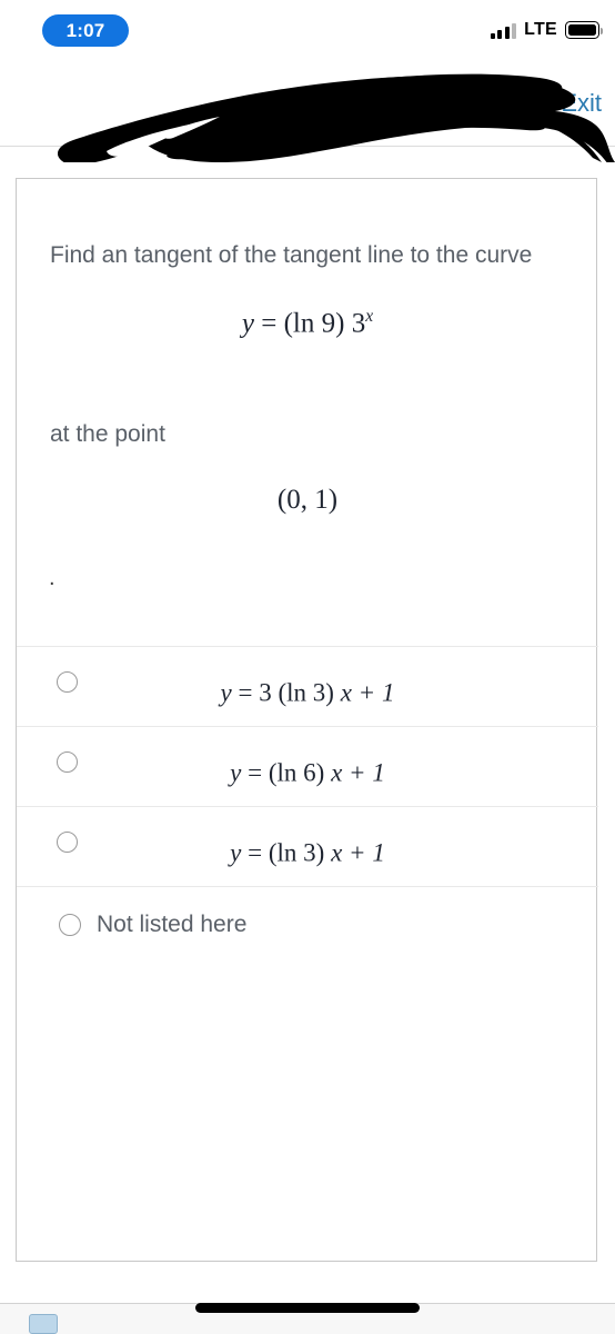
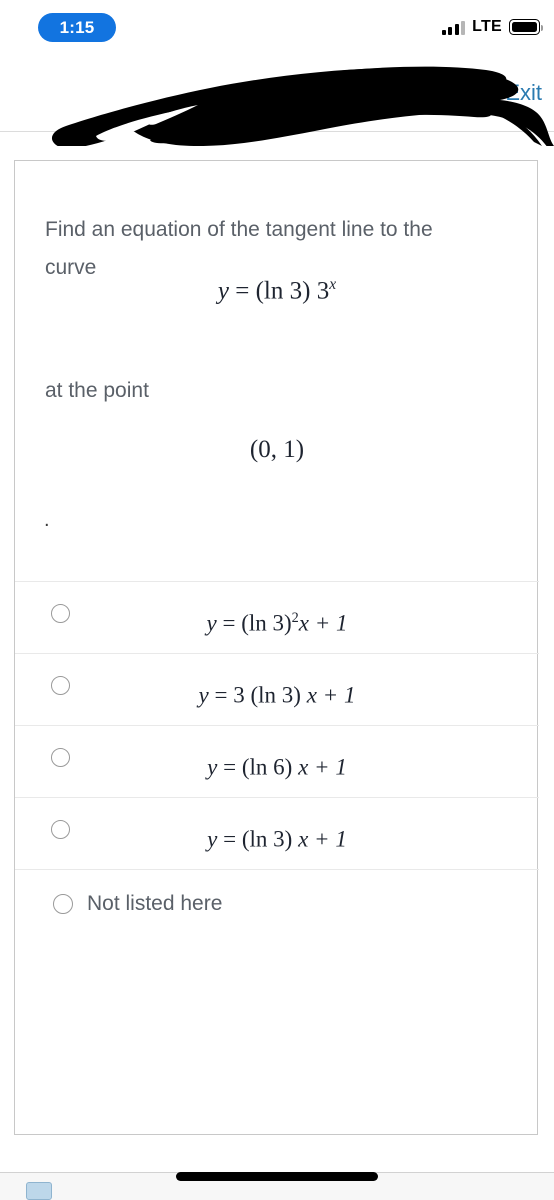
- 1:07
+ 1:15
  LTE
  xit
- Find an tangent of the tangent line to the curve
+ Find an equation of the tangent line to the curve
- y = (ln 9) 3x
+ y = (ln 3) 3x
  at the point
  (0, 1)
  .
+ y = (ln 3)2x + 1
  y = 3 (ln 3) x + 1
  y = (ln 6) x + 1
  y = (ln 3) x + 1
  Not listed here
